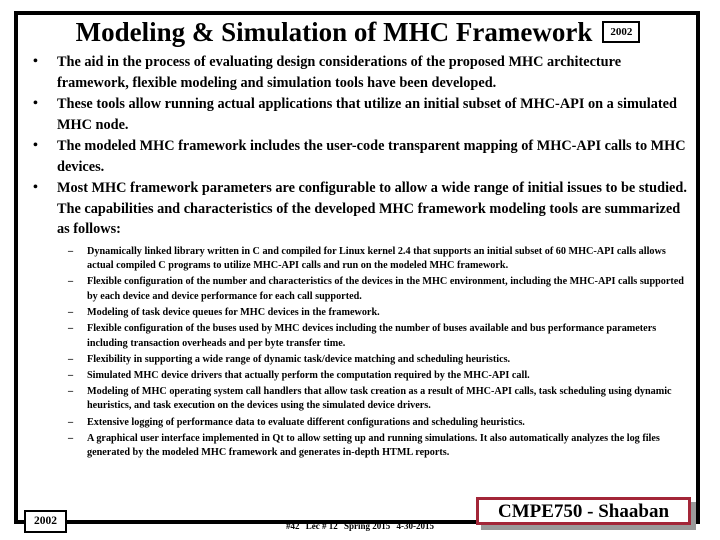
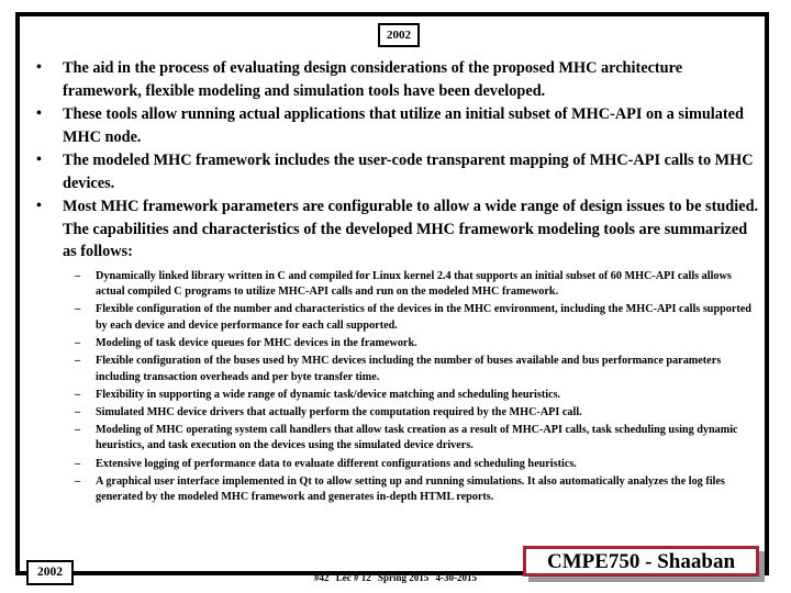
- Modeling & Simulation of MHC Framework
  2002
  •
  The aid in the process of evaluating design considerations of the proposed MHC architecture framework, flexible modeling and simulation tools have been developed.
  •
  These tools allow running actual applications that utilize an initial subset of MHC-API on a simulated MHC node.
  •
  The modeled MHC framework includes the user-code transparent mapping of MHC-API calls to MHC devices.
  •
- Most MHC framework parameters are configurable to allow a wide range of initial issues to be studied. The capabilities and characteristics of the developed MHC framework modeling tools are summarized as follows:
+ Most MHC framework parameters are configurable to allow a wide range of design issues to be studied. The capabilities and characteristics of the developed MHC framework modeling tools are summarized as follows:
  –
  Dynamically linked library written in C and compiled for Linux kernel 2.4 that supports an initial subset of 60 MHC-API calls allows actual compiled C programs to utilize MHC-API calls and run on the modeled MHC framework.
  –
  Flexible configuration of the number and characteristics of the devices in the MHC environment, including the MHC-API calls supported by each device and device performance for each call supported.
  –
  Modeling of task device queues for MHC devices in the framework.
  –
  Flexible configuration of the buses used by MHC devices including the number of buses available and bus performance parameters including transaction overheads and per byte transfer time.
  –
  Flexibility in supporting a wide range of dynamic task/device matching and scheduling heuristics.
  –
  Simulated MHC device drivers that actually perform the computation required by the MHC-API call.
  –
  Modeling of MHC operating system call handlers that allow task creation as a result of MHC-API calls, task scheduling using dynamic heuristics, and task execution on the devices using the simulated device drivers.
  –
  Extensive logging of performance data to evaluate different configurations and scheduling heuristics.
  –
  A graphical user interface implemented in Qt to allow setting up and running simulations. It also automatically analyzes the log files generated by the modeled MHC framework and generates in-depth HTML reports.
  2002
  #42 Lec # 12 Spring 2015 4-30-2015
  CMPE750 - Shaaban
